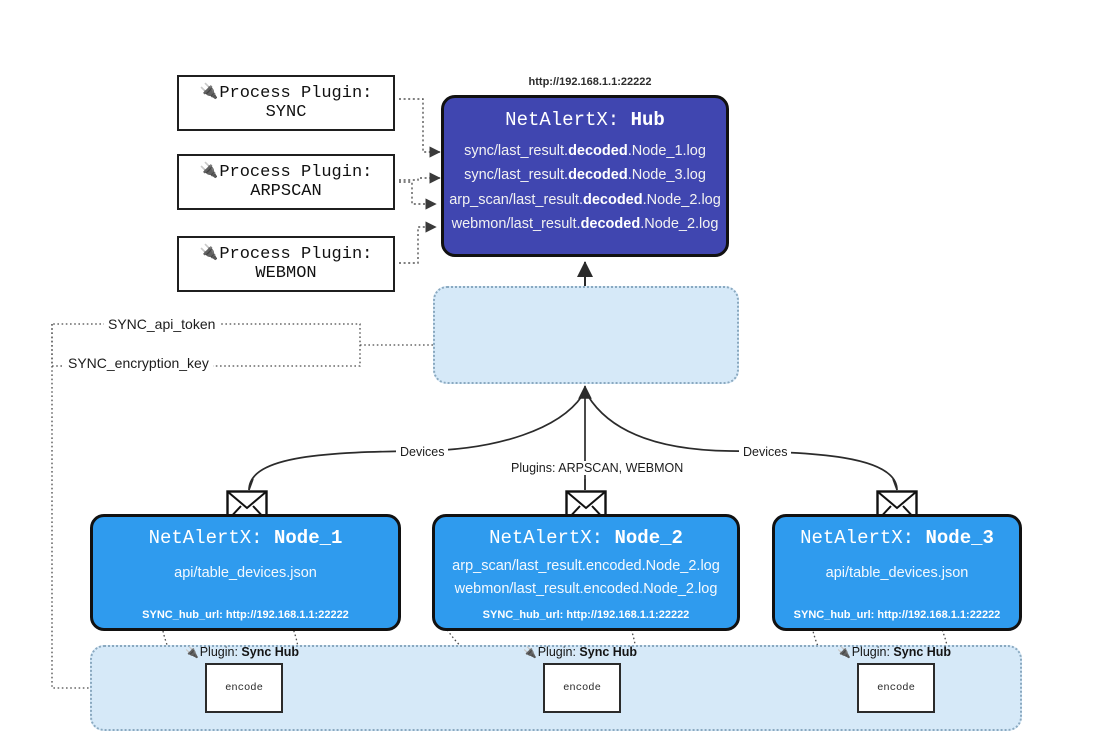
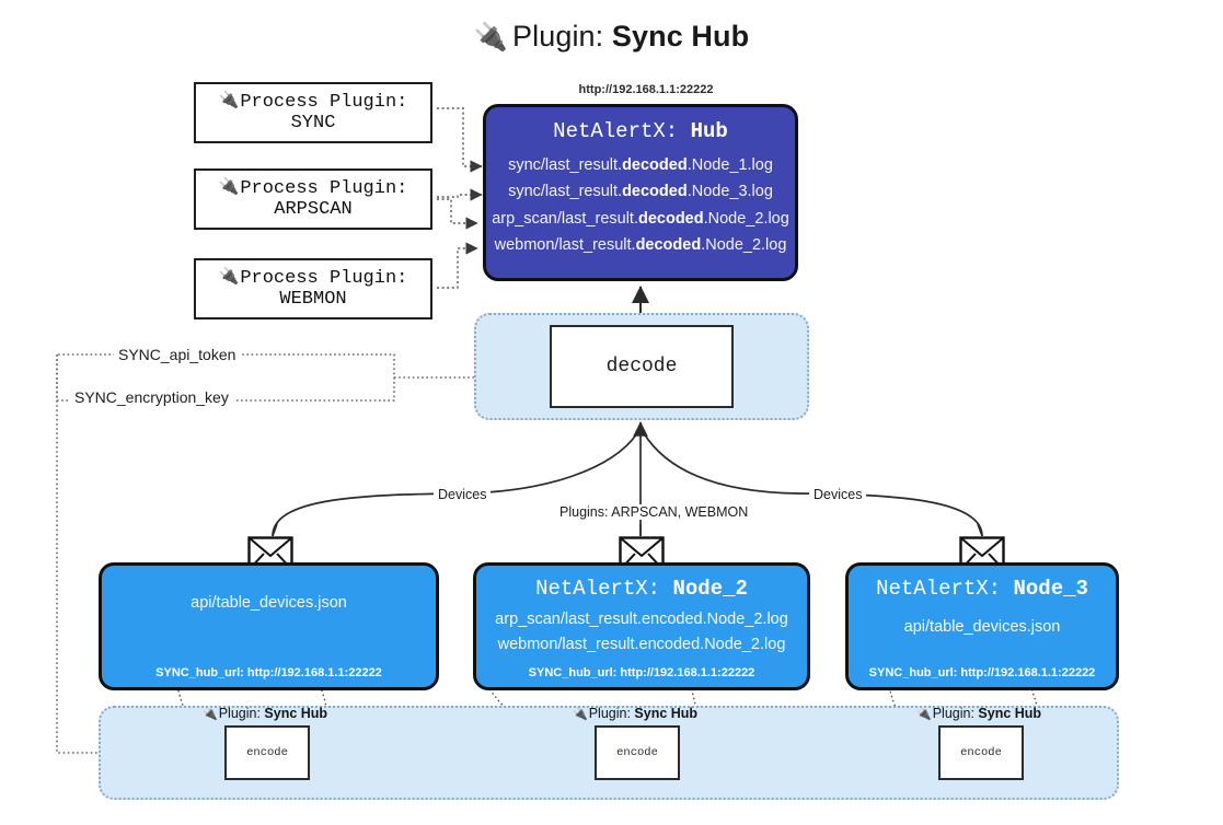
+ 🔌 Plugin: Sync Hub
  🔌
  Process Plugin:
  SYNC
  🔌
  Process Plugin:
  ARPSCAN
  🔌
  Process Plugin:
  WEBMON
  http://192.168.1.1:22222
  NetAlertX: Hub
  sync/last_result.decoded.Node_1.log
  sync/last_result.decoded.Node_3.log
  arp_scan/last_result.decoded.Node_2.log
  webmon/last_result.decoded.Node_2.log
+ decode
  SYNC_api_token
  SYNC_encryption_key
  Devices
  Devices
  Plugins: ARPSCAN, WEBMON
- NetAlertX: Node_1
  api/table_devices.json
  SYNC_hub_url: http://192.168.1.1:22222
  NetAlertX: Node_2
  arp_scan/last_result.encoded.Node_2.log
  webmon/last_result.encoded.Node_2.log
  SYNC_hub_url: http://192.168.1.1:22222
  NetAlertX: Node_3
  api/table_devices.json
  SYNC_hub_url: http://192.168.1.1:22222
  🔌Plugin: Sync Hub
  encode
  🔌Plugin: Sync Hub
  encode
  🔌Plugin: Sync Hub
  encode
